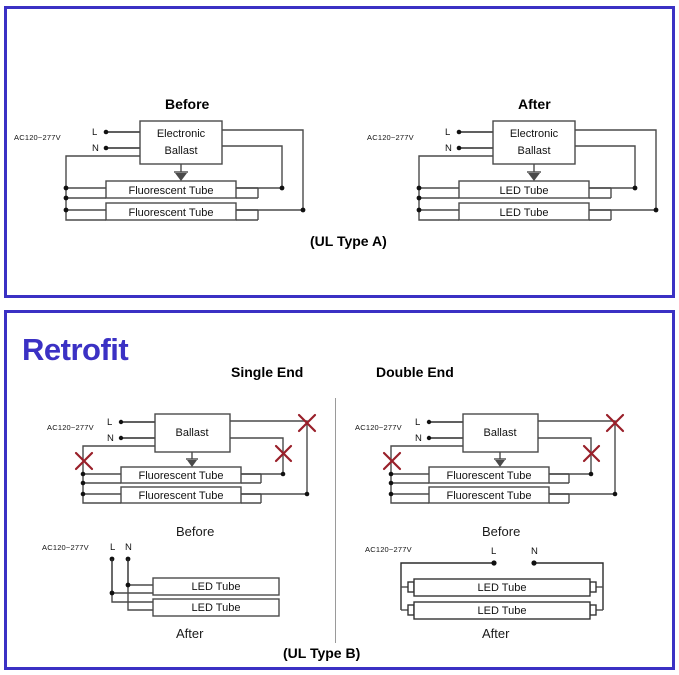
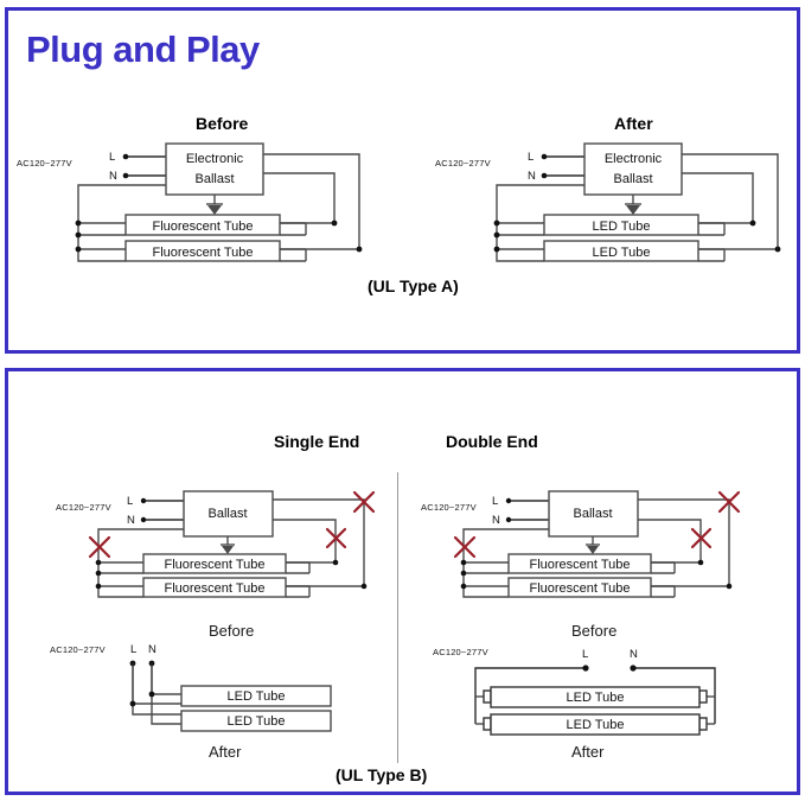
+ Plug and Play
  Before
  After
  AC120~277V
  L
  N
  Electronic
  Ballast
  Fluorescent Tube
  Fluorescent Tube
  AC120~277V
  L
  N
  Electronic
  Ballast
  LED Tube
  LED Tube
  (UL Type A)
- Retrofit
  Single End
  Double End
  AC120~277V
  L
  N
  Ballast
  Fluorescent Tube
  Fluorescent Tube
  Before
  AC120~277V
  L
  N
  LED Tube
  LED Tube
  After
  AC120~277V
  L
  N
  Ballast
  Fluorescent Tube
  Fluorescent Tube
  Before
  AC120~277V
  L
  N
  LED Tube
  LED Tube
  After
  (UL Type B)
